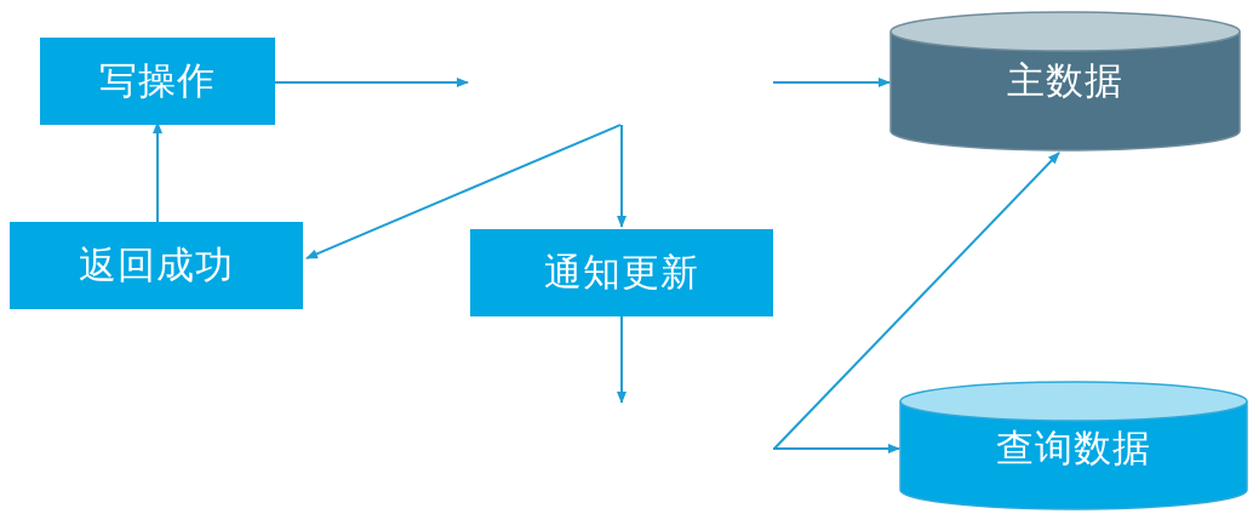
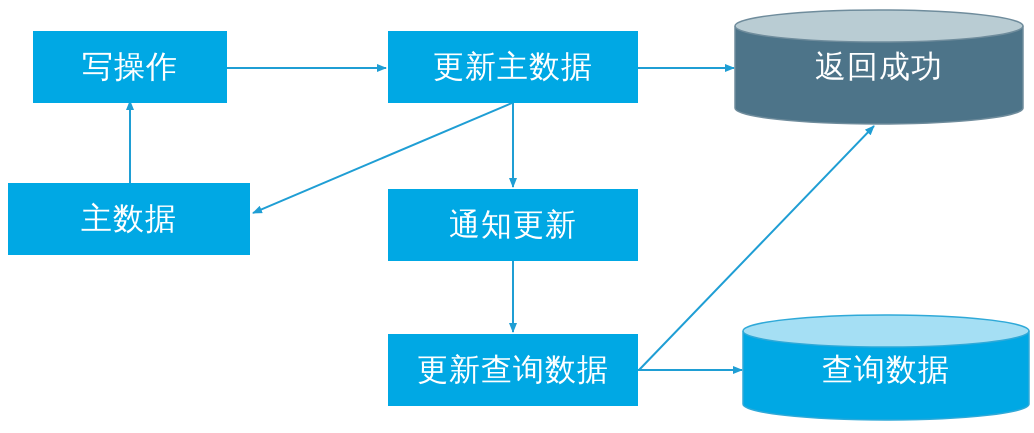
  写操作
+ 更新主数据
- 返回成功
+ 主数据
  通知更新
+ 更新查询数据
- 主数据
+ 返回成功
  查询数据
